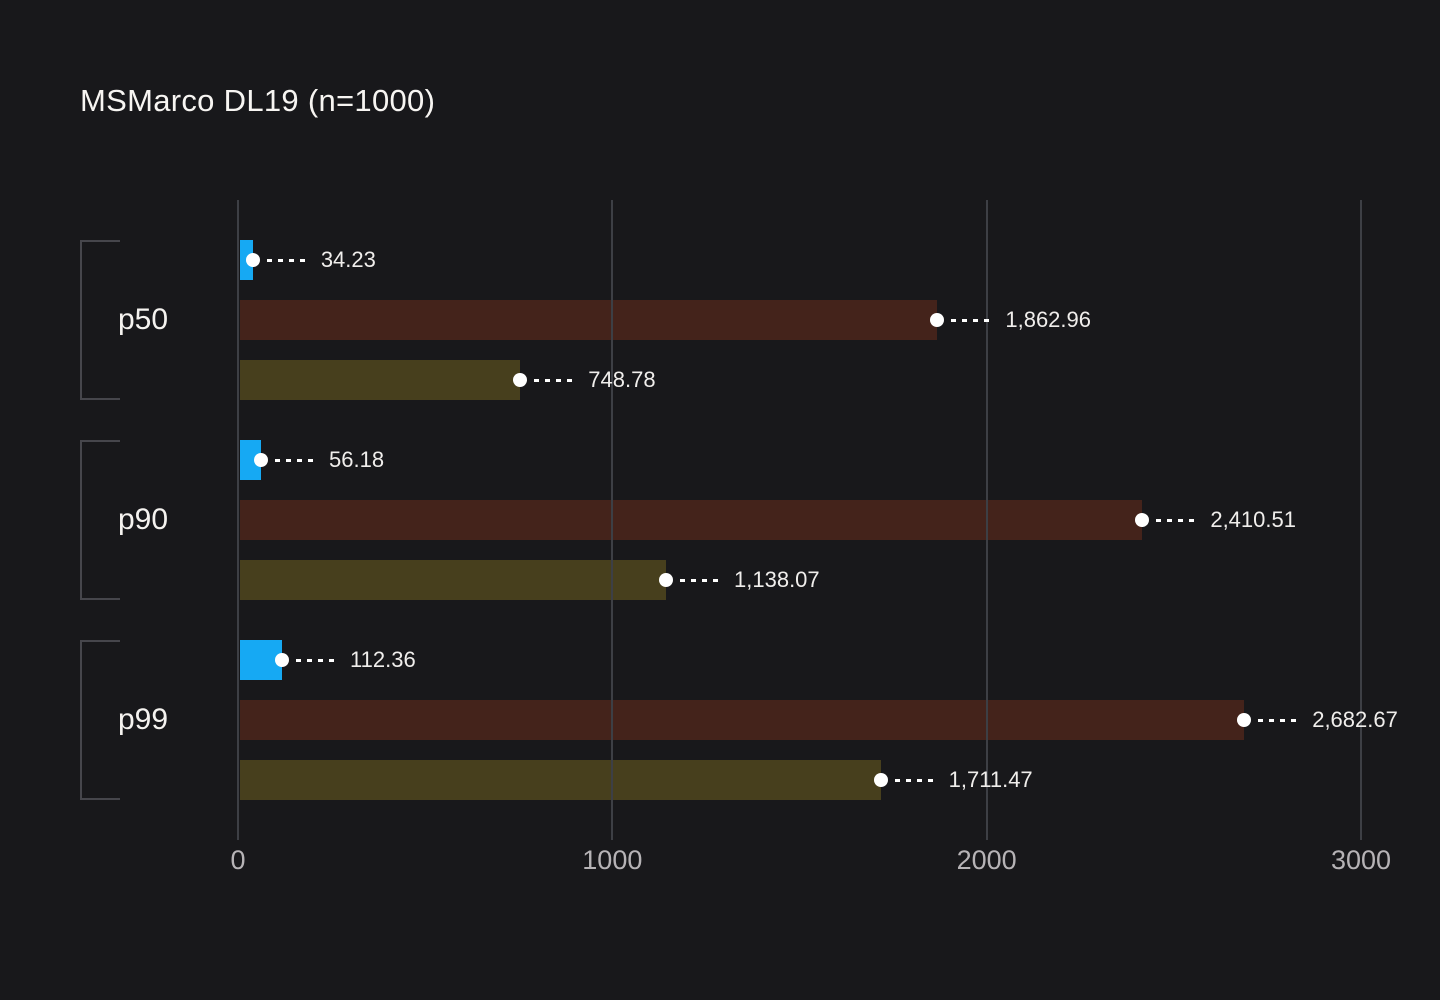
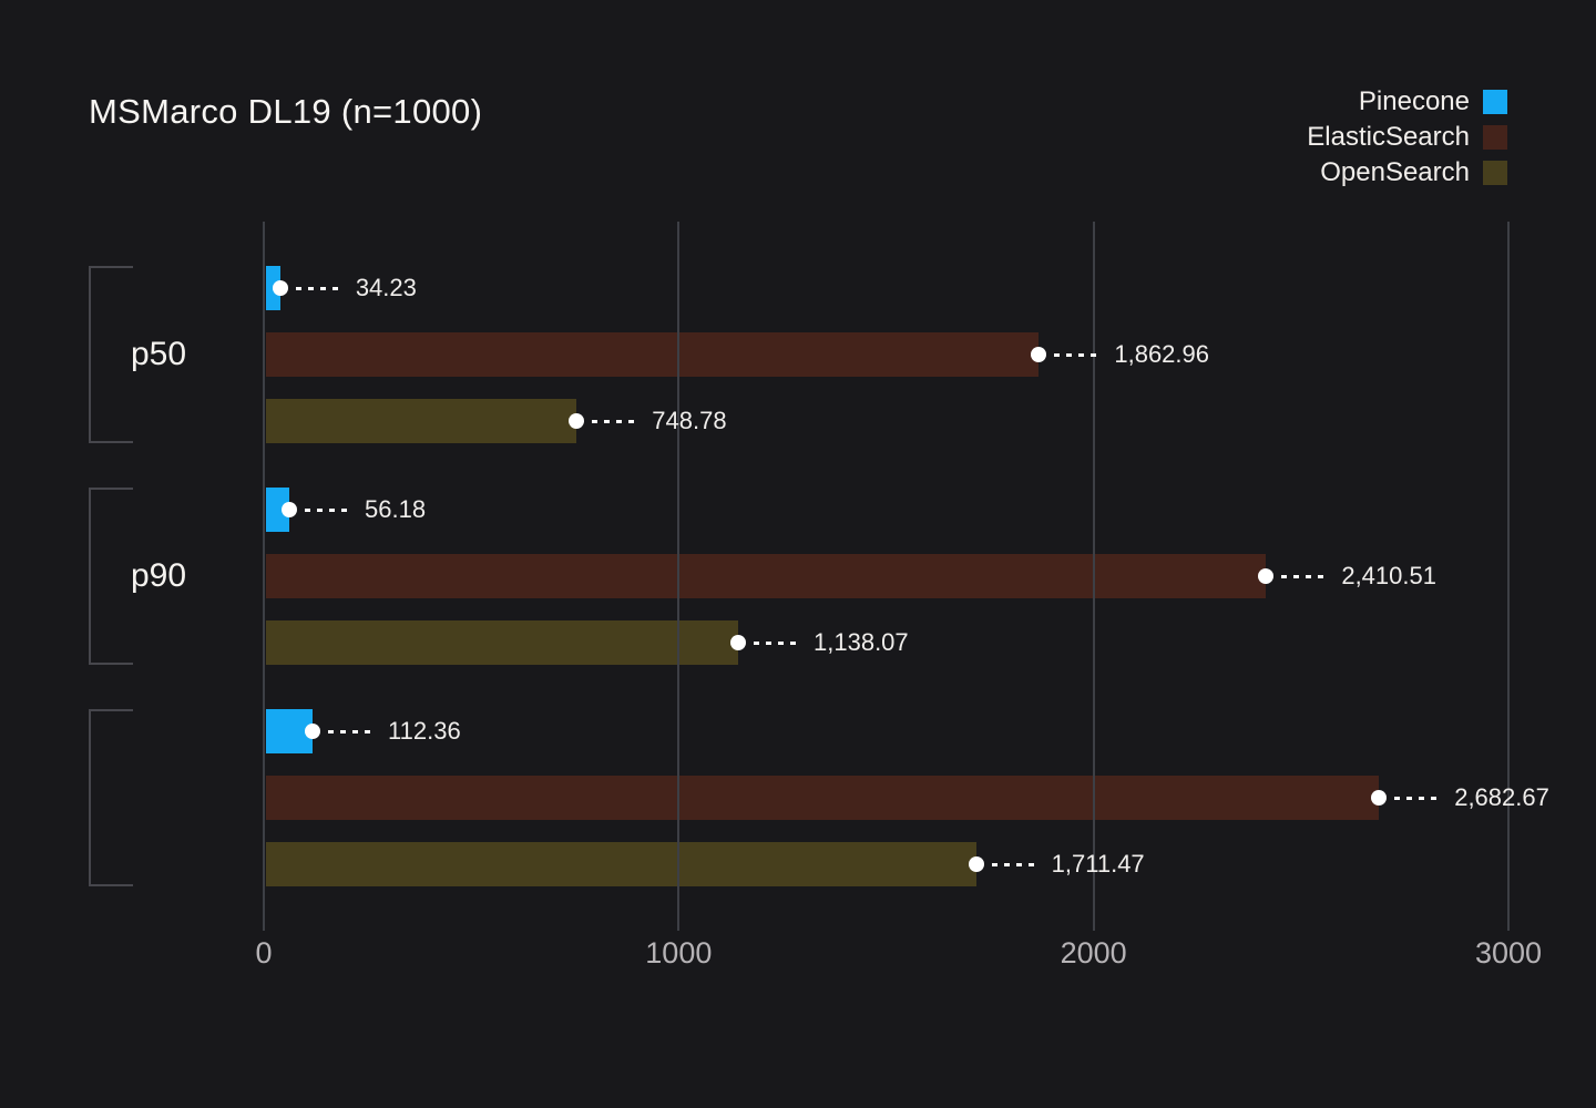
  MSMarco DL19 (n=1000)
+ Pinecone
+ ElasticSearch
+ OpenSearch
  p50
  34.23
  1,862.96
  748.78
  p90
  56.18
  2,410.51
  1,138.07
- p99
  112.36
  2,682.67
  1,711.47
  0
  1000
  2000
  3000
